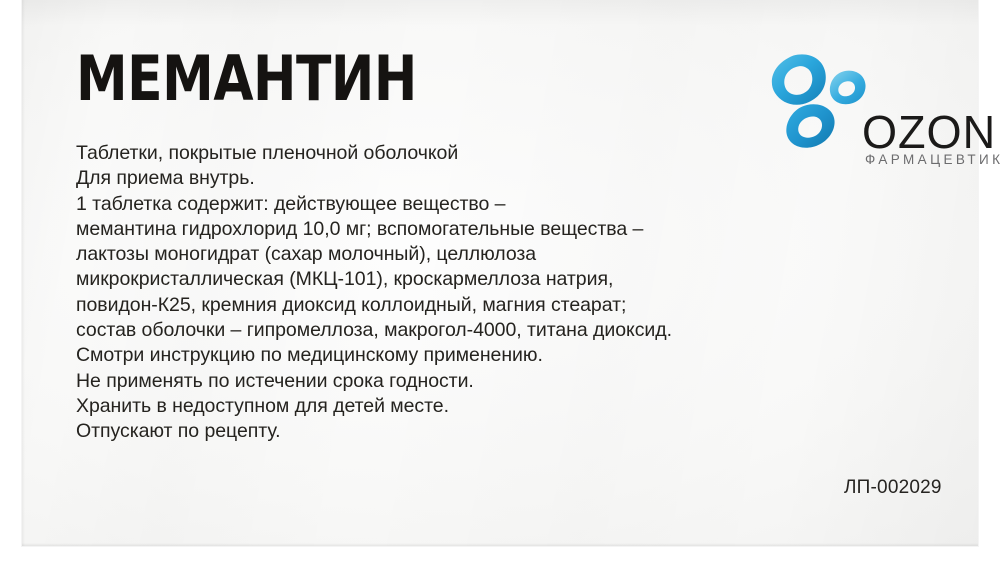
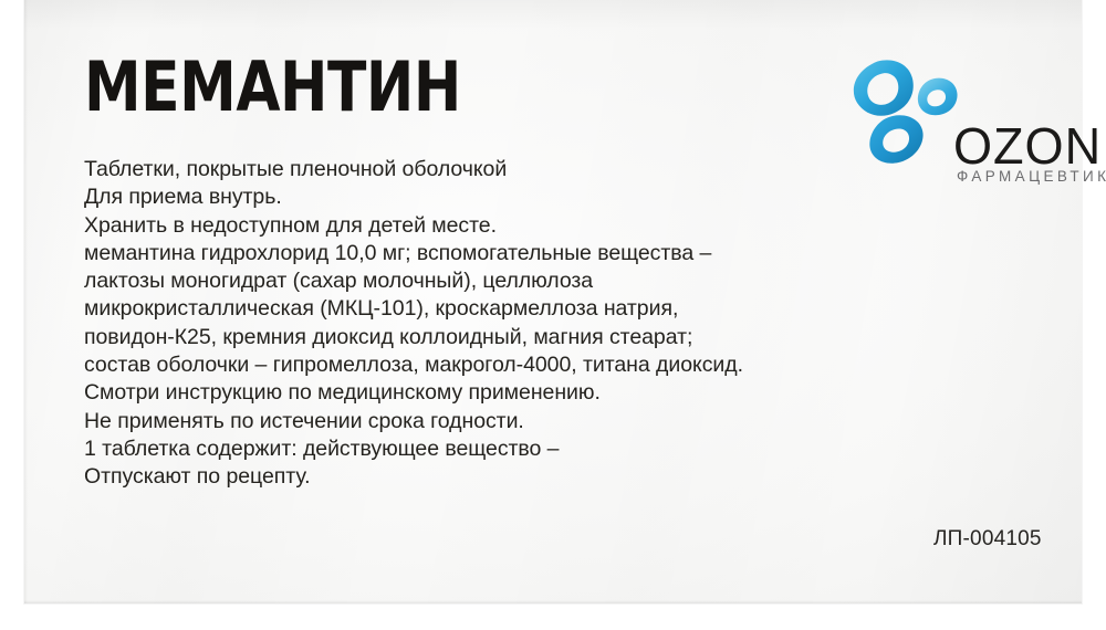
  МЕМАНТИН
  Таблетки, покрытые пленочной оболочкой
  Для приема внутрь.
- 1 таблетка содержит: действующее вещество –
+ Хранить в недоступном для детей месте.
  мемантина гидрохлорид 10,0 мг; вспомогательные вещества –
  лактозы моногидрат (сахар молочный), целлюлоза
  микрокристаллическая (МКЦ-101), кроскармеллоза натрия,
  повидон-К25, кремния диоксид коллоидный, магния стеарат;
  состав оболочки – гипромеллоза, макрогол-4000, титана диоксид.
  Смотри инструкцию по медицинскому применению.
  Не применять по истечении срока годности.
- Хранить в недоступном для детей месте.
+ 1 таблетка содержит: действующее вещество –
  Отпускают по рецепту.
- ЛП-002029
+ ЛП-004105
  OZON
  ФАРМАЦЕВТИК
